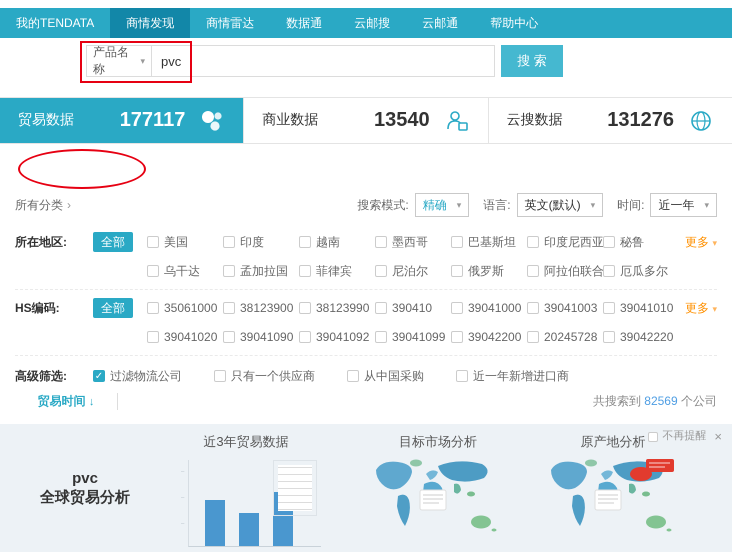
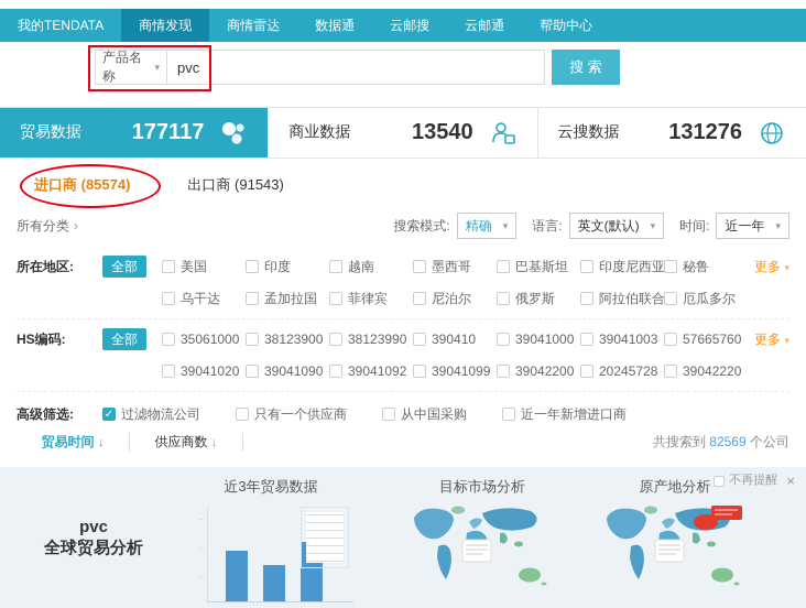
  我的TENDATA
  商情发现
  商情雷达
  数据通
  云邮搜
  云邮通
  帮助中心
  产品名称
  ▾
  pvc
  搜 索
  贸易数据
  177117
  商业数据
  13540
  云搜数据
  131276
+ 进口商 (85574)
+ 出口商 (91543)
  所有分类
  ›
  搜索模式:
  精确
  ▾
  语言:
  英文(默认)
  ▾
  时间:
  近一年
  ▾
  所在地区:
  全部
  美国
  印度
  越南
  墨西哥
  巴基斯坦
  印度尼西亚
  秘鲁
  乌干达
  孟加拉国
  菲律宾
  尼泊尔
  俄罗斯
  厄瓜多尔
  更多 ▾
  HS编码:
  全部
  35061000
  38123900
  38123990
  390410
  39041000
  39041003
- 39041010
+ 57665760
  39041020
  39041090
  39041092
  39041099
  39042200
  20245728
  39042220
  更多 ▾
  高级筛选:
  过滤物流公司
  只有一个供应商
  从中国采购
  近一年新增进口商
  贸易时间 ↓
+ 供应商数 ↓
  共搜索到 82569 个公司
  不再提醒
  ×
  pvc
  全球贸易分析
  近3年贸易数据
  目标市场分析
  原产地分析
